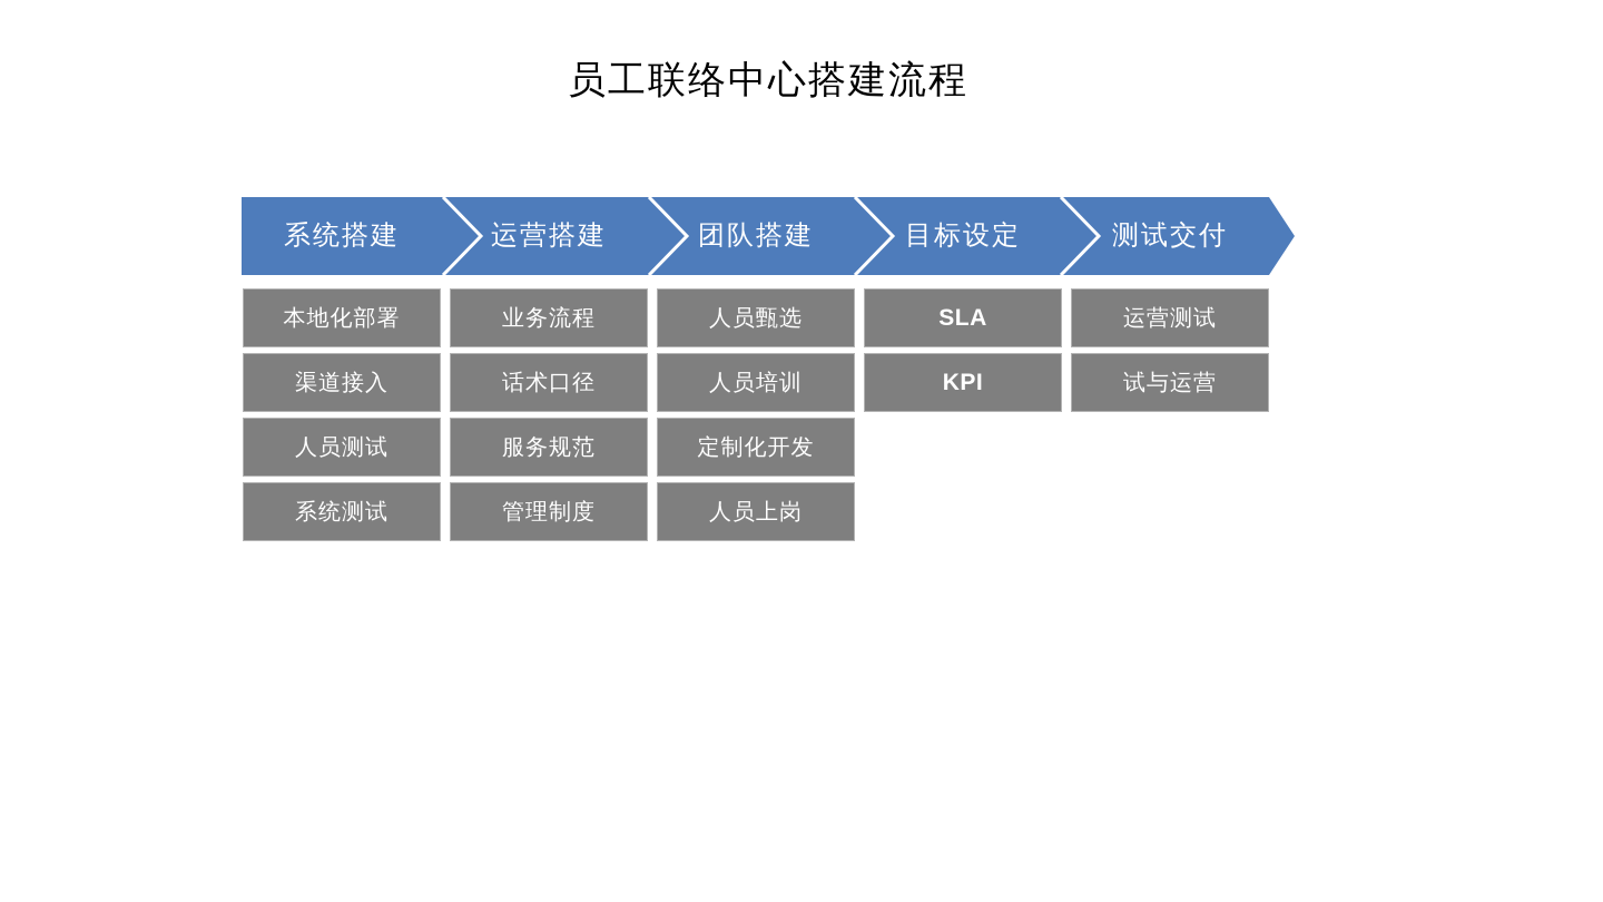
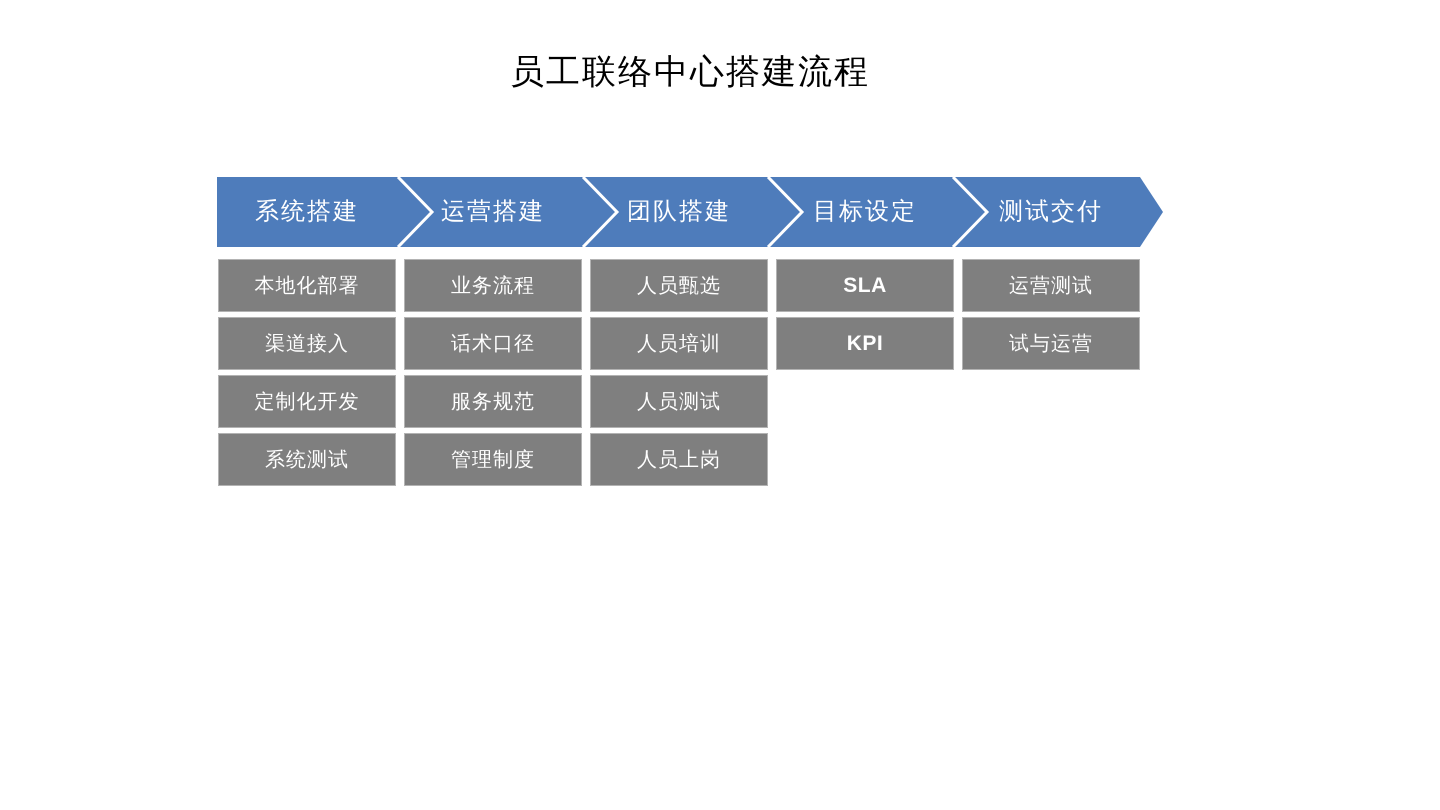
  员工联络中心搭建流程
  系统搭建
  运营搭建
  团队搭建
  目标设定
  测试交付
  本地化部署
  渠道接入
- 人员测试
+ 定制化开发
  系统测试
  业务流程
  话术口径
  服务规范
  管理制度
  人员甄选
  人员培训
- 定制化开发
+ 人员测试
  人员上岗
  SLA
  KPI
  运营测试
  试与运营
